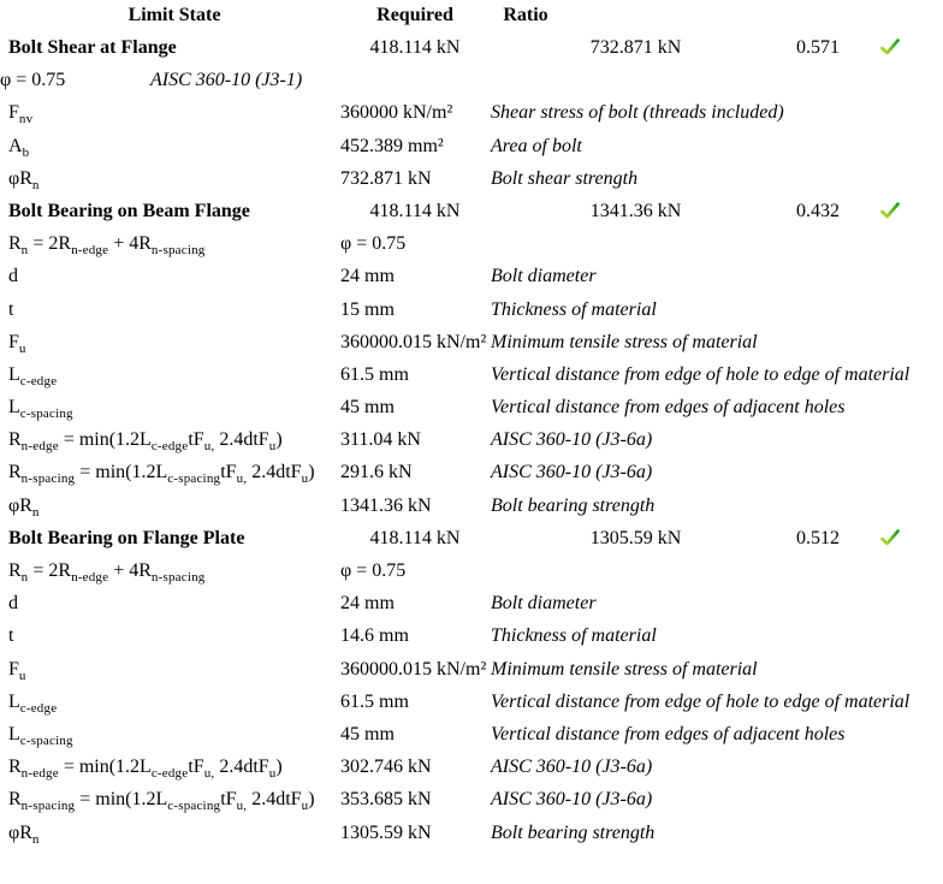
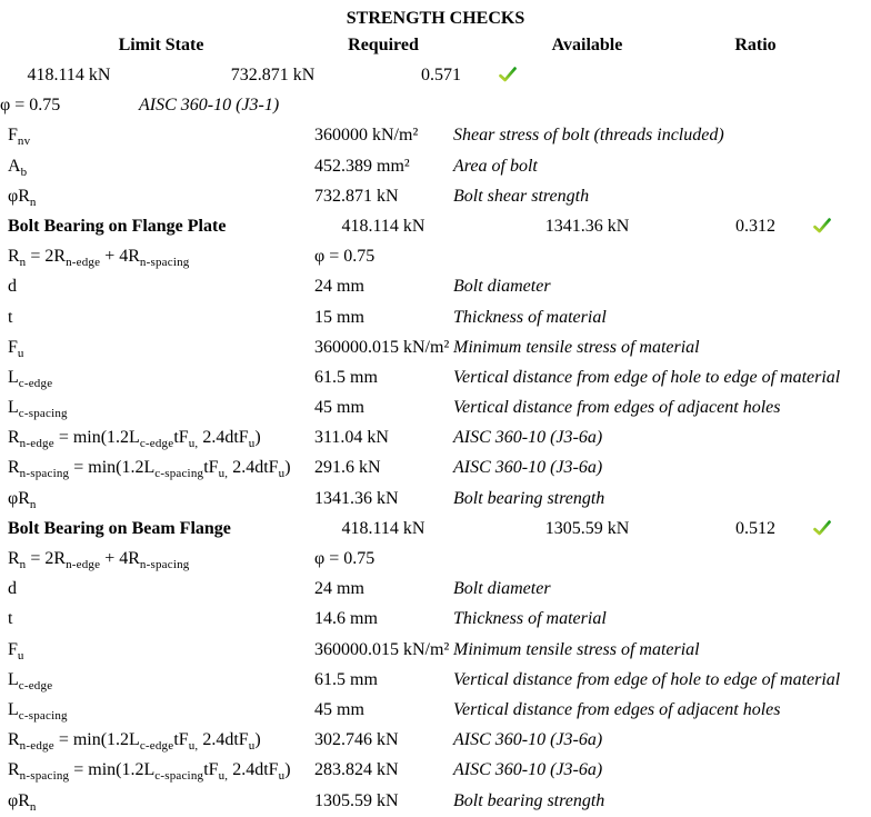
+ STRENGTH CHECKS
  Limit State
  Required
+ Available
  Ratio
- Bolt Shear at Flange
  418.114 kN
  732.871 kN
  0.571
  φ = 0.75
  AISC 360-10 (J3-1)
  Fnv
  360000 kN/m²
  Shear stress of bolt (threads included)
  Ab
  452.389 mm²
  Area of bolt
  φRn
  732.871 kN
  Bolt shear strength
- Bolt Bearing on Beam Flange
+ Bolt Bearing on Flange Plate
  418.114 kN
  1341.36 kN
- 0.432
+ 0.312
  Rn = 2Rn-edge + 4Rn-spacing
  φ = 0.75
  d
  24 mm
  Bolt diameter
  t
  15 mm
  Thickness of material
  Fu
  360000.015 kN/m²
  Minimum tensile stress of material
  Lc-edge
  61.5 mm
  Vertical distance from edge of hole to edge of material
  Lc-spacing
  45 mm
  Vertical distance from edges of adjacent holes
  Rn-edge = min(1.2Lc-edgetFu, 2.4dtFu)
  311.04 kN
  AISC 360-10 (J3-6a)
  Rn-spacing = min(1.2Lc-spacingtFu, 2.4dtFu)
  291.6 kN
  AISC 360-10 (J3-6a)
  φRn
  1341.36 kN
  Bolt bearing strength
- Bolt Bearing on Flange Plate
+ Bolt Bearing on Beam Flange
  418.114 kN
  1305.59 kN
  0.512
  Rn = 2Rn-edge + 4Rn-spacing
  φ = 0.75
  d
  24 mm
  Bolt diameter
  t
  14.6 mm
  Thickness of material
  Fu
  360000.015 kN/m²
  Minimum tensile stress of material
  Lc-edge
  61.5 mm
  Vertical distance from edge of hole to edge of material
  Lc-spacing
  45 mm
  Vertical distance from edges of adjacent holes
  Rn-edge = min(1.2Lc-edgetFu, 2.4dtFu)
  302.746 kN
  AISC 360-10 (J3-6a)
  Rn-spacing = min(1.2Lc-spacingtFu, 2.4dtFu)
- 353.685 kN
+ 283.824 kN
  AISC 360-10 (J3-6a)
  φRn
  1305.59 kN
  Bolt bearing strength
